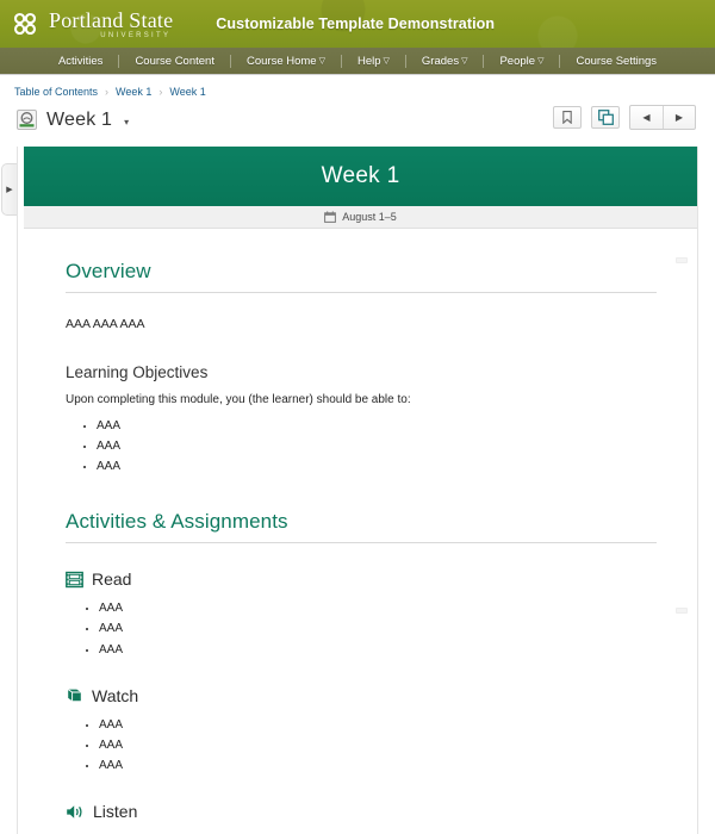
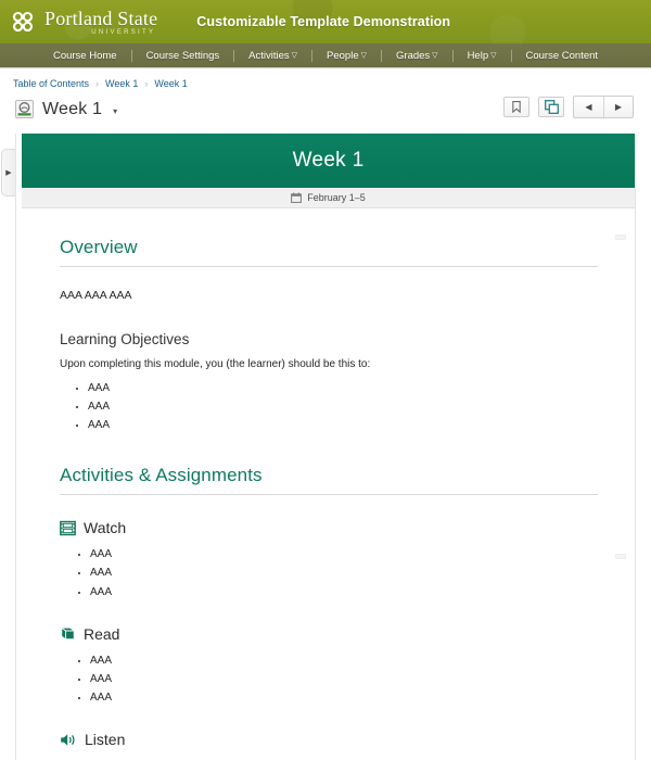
  Portland State
  Customizable Template Demonstration
- Activities
+ Course Home
- Course Content
+ Course Settings
- Course Home
+ Activities
- Help
+ People
  Grades
- People
+ Help
- Course Settings
+ Course Content
  Table of Contents
  ›
  Week 1
  ›
  Week 1
  Week 1
  ▾
  ◀
  ▶
  Week 1
- August 1–5
+ February 1–5
  Overview
  AAA AAA AAA
  Learning Objectives
- Upon completing this module, you (the learner) should be able to:
+ Upon completing this module, you (the learner) should be this to:
  AAA
  AAA
  AAA
  Activities & Assignments
- Read
+ Watch
  AAA
  AAA
  AAA
- Watch
+ Read
  AAA
  AAA
  AAA
  Listen
